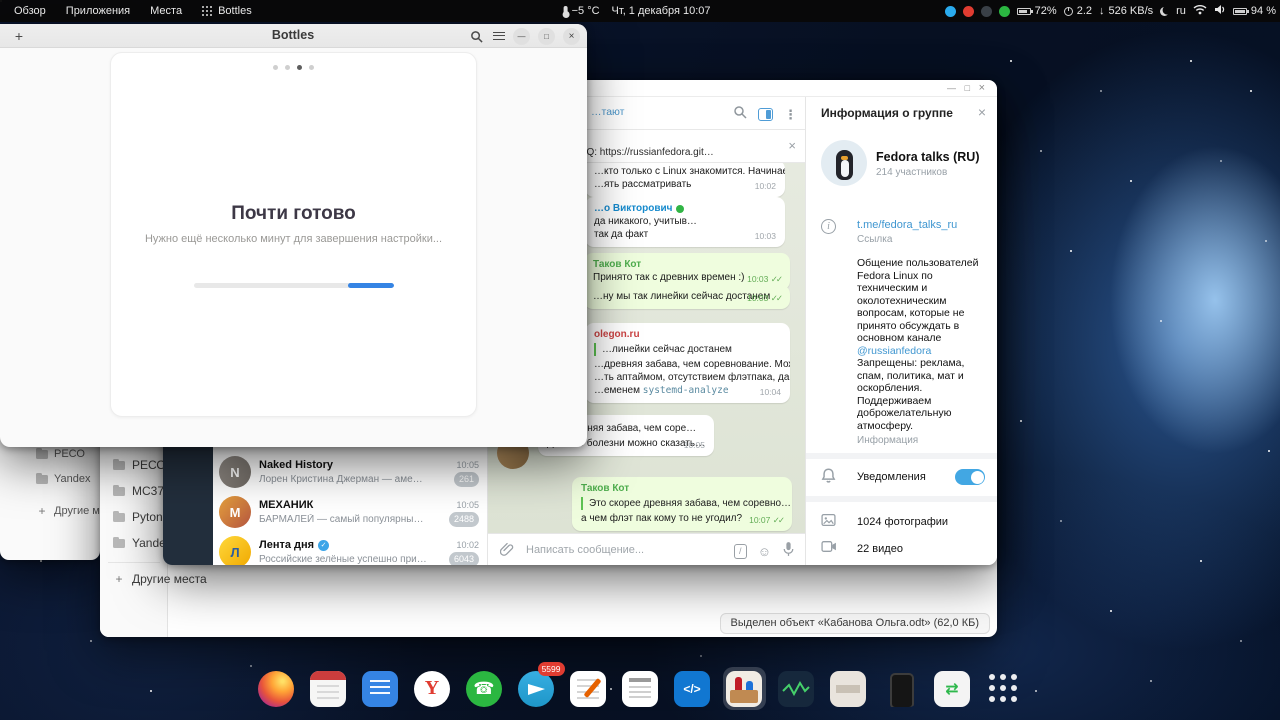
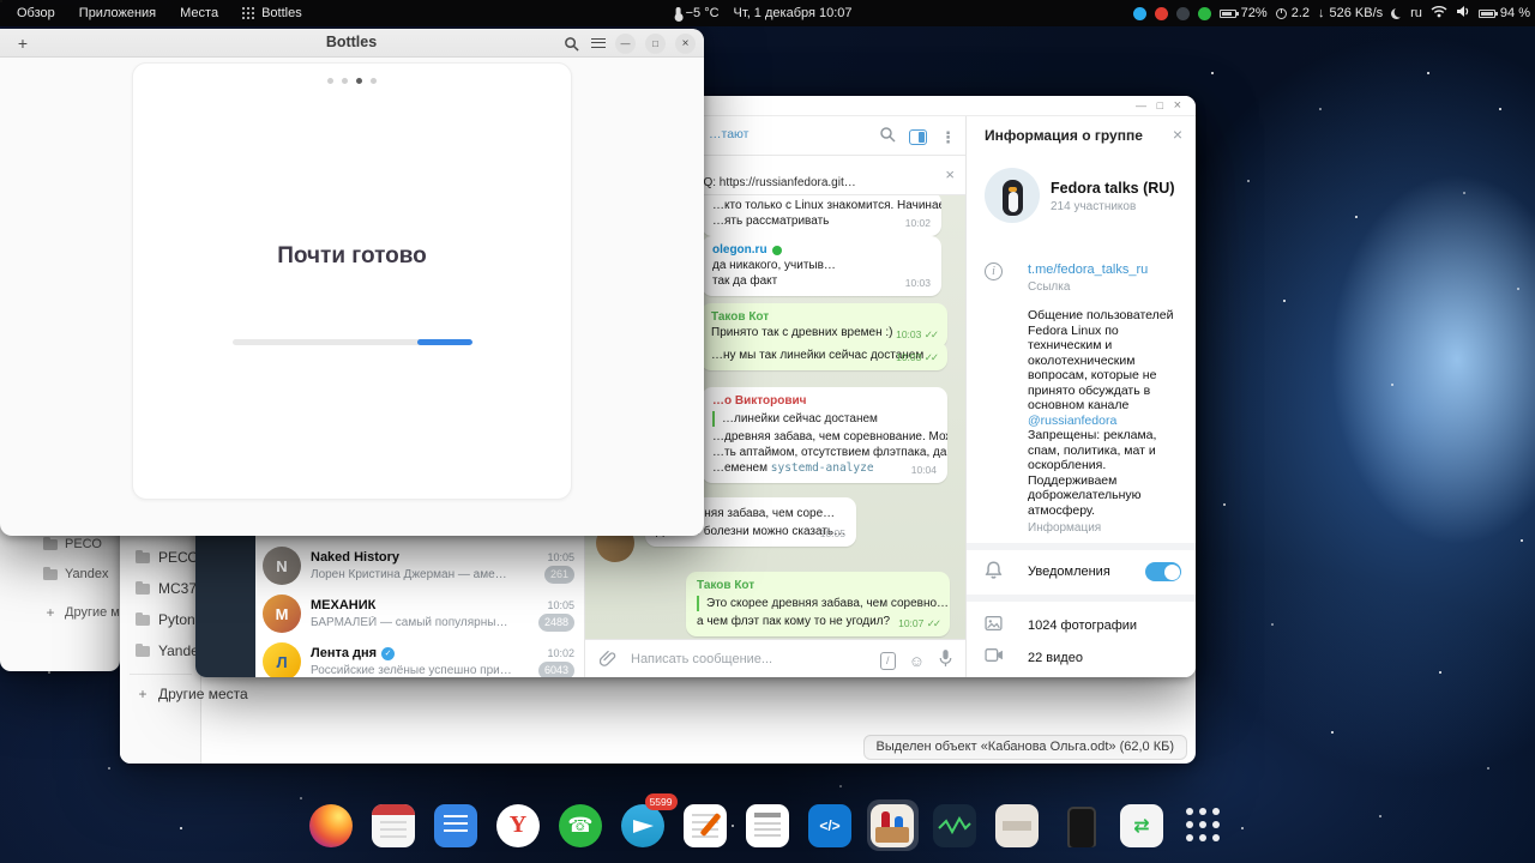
  РЕСО
  Yandex
  +
  РЕСО
  МС37
  Pyton
  +
  Другие места
  Выделен объект «Кабанова Ольга.odt» (62,0 КБ)
  —
  □
  ×
  N
  Naked History
  10:05
  Лорен Кристина Джерман — америк
  261
  М
  МЕХАНИК
  10:05
  БАРМАЛЕЙ — самый популярный к
  2488
  Л
  Лента дня
  10:02
  Российские зелёные успешно прижи
  6043
  …тают
  ⋮
  ×
  …кто только с Linux знакомится. Начина
  …ять рассматривать
  10:02
- …о Викторович
+ olegon.ru
  да никакого, учитыв…
  так да факт
  10:03
  Таков Кот
  Принято так с древних времен :)
  10:03 ✓✓
  …ну мы так линейки сейчас дост
  10:03 ✓✓
- olegon.ru
+ …о Викторович
  …линейки сейчас достанем
  …древняя забава, чем соревнование. Мо
  …ть аптаймом, отсутствием флэтпака, да
  …еменем systemd-analyze
  10:04
  няя забава, чем соре…
  болезни можно сказать…
  10:05
  Таков Кот
  Это скорее древняя забава, чем соревно…
  а чем флэт пак кому то не угодил?
  10:07 ✓✓
  Написать сообщение...
  /
  ☺
  Информация о группе
  ×
  Fedora talks (RU)
  214 участников
  i
  t.me/fedora_talks_ru
  Ссылка
  Общение пользователей Fedora Linux по техническим и околотехническим вопросам, которые не принято обсуждать в основном канале @russianfedora Запрещены: реклама, спам, политика, мат и оскорбления. Поддерживаем доброжелательную атмосферу.
  Информация
  Уведомления
  1024 фотографии
  22 видео
  +
  Bottles
  —
  □
  ×
  Почти готово
- Нужно ещё несколько минут для завершения настройки...
  Y
  ☎
  5599
  </>
  ⇄
  Обзор
  Приложения
  Места
  Bottles
  −5 °C
  Чт, 1 декабря 10:07
  72%
  2.2
  ↓
  526 KB/s
  ru
  94 %
